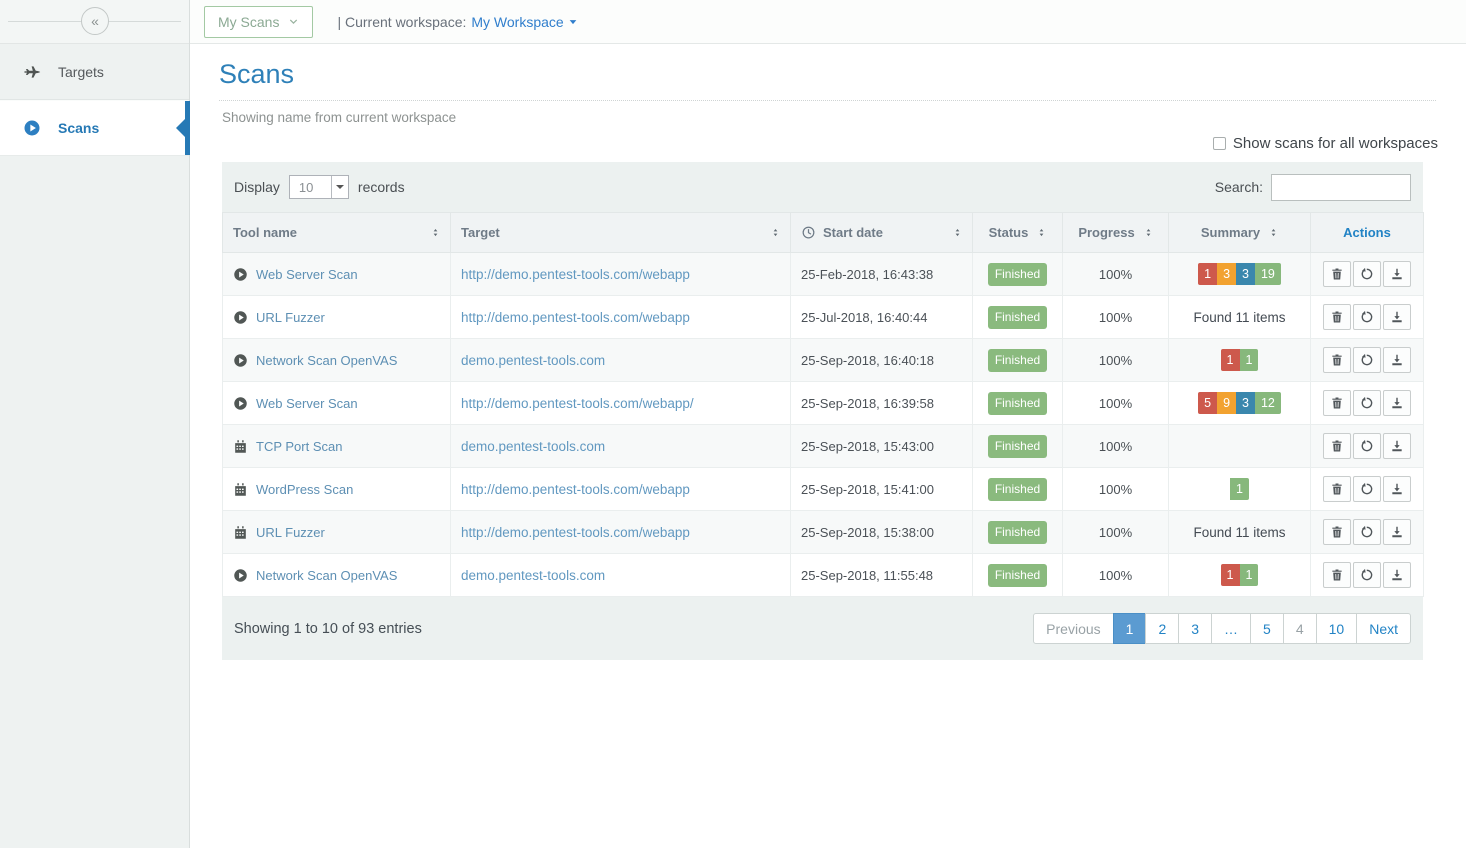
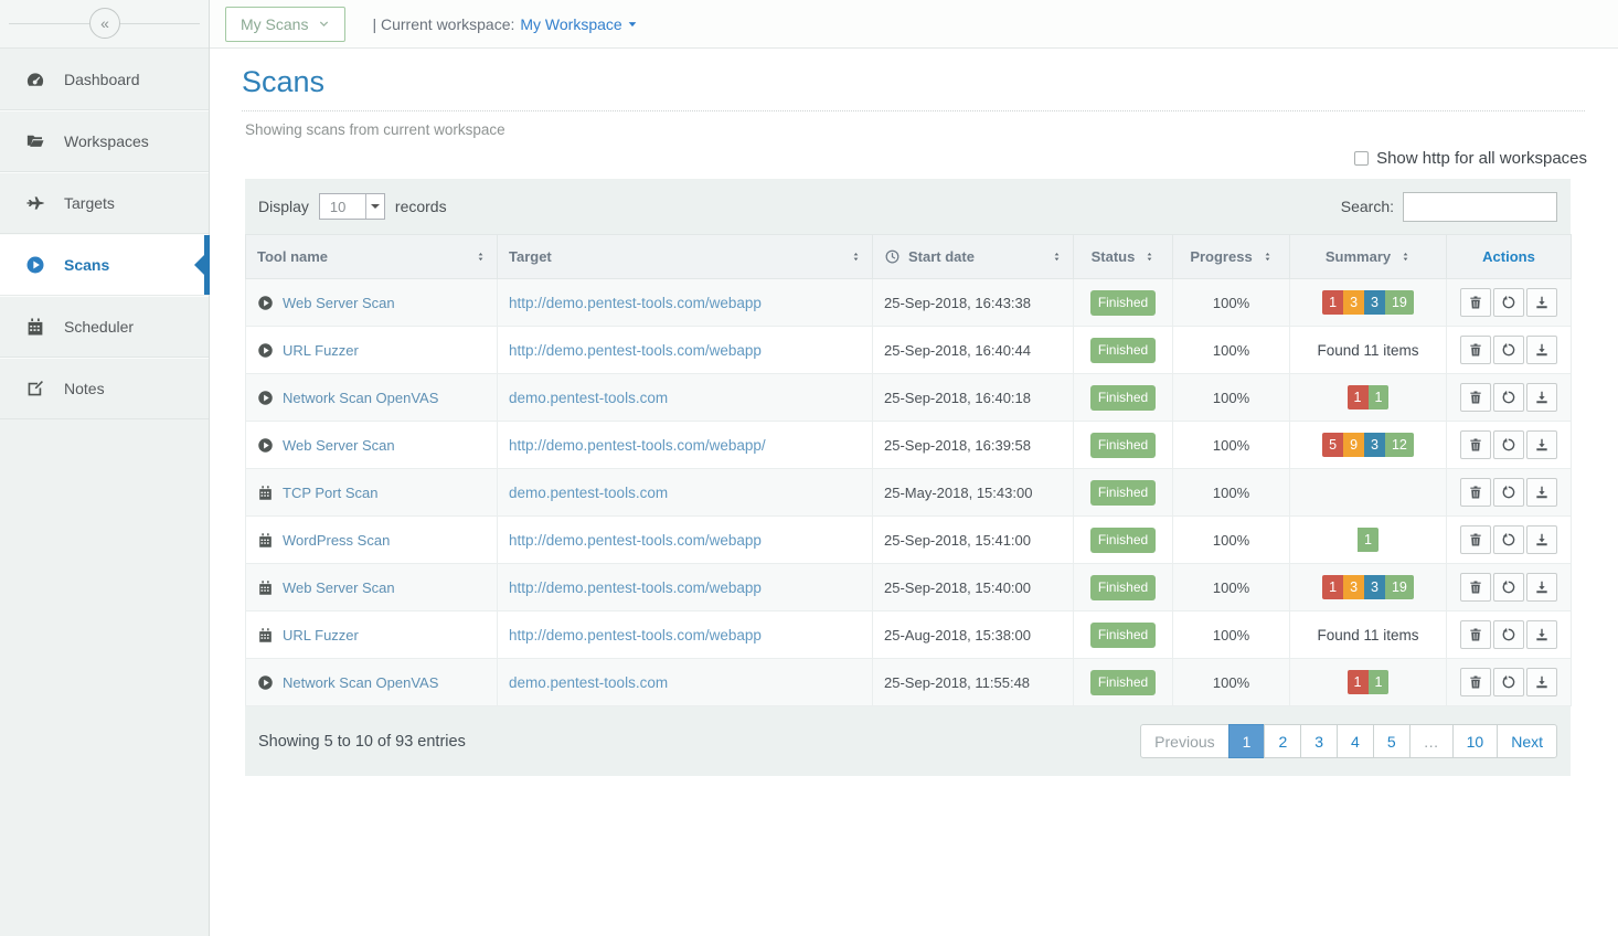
  «
+ Dashboard
+ Workspaces
  Targets
  Scans
+ Scheduler
+ Notes
  My Scans
  | Current workspace:
  My Workspace
  Scans
- Showing name from current workspace
+ Showing scans from current workspace
- Show scans for all workspaces
+ Show http for all workspaces
  Display
  10
  records
  Search:
  Tool name	Target	Start date	Status	Progress	Summary	Actions
- Web Server Scan	http://demo.pentest-tools.com/webapp	25-Feb-2018, 16:43:38	Finished	100%	1 3 3 19
+ Web Server Scan	http://demo.pentest-tools.com/webapp	25-Sep-2018, 16:43:38	Finished	100%	1 3 3 19
- URL Fuzzer	http://demo.pentest-tools.com/webapp	25-Jul-2018, 16:40:44	Finished	100%	Found 11 items
+ URL Fuzzer	http://demo.pentest-tools.com/webapp	25-Sep-2018, 16:40:44	Finished	100%	Found 11 items
  Network Scan OpenVAS	demo.pentest-tools.com	25-Sep-2018, 16:40:18	Finished	100%	1 1
  Web Server Scan	http://demo.pentest-tools.com/webapp/	25-Sep-2018, 16:39:58	Finished	100%	5 9 3 12
- TCP Port Scan	demo.pentest-tools.com	25-Sep-2018, 15:43:00	Finished	100%
+ TCP Port Scan	demo.pentest-tools.com	25-May-2018, 15:43:00	Finished	100%
  WordPress Scan	http://demo.pentest-tools.com/webapp	25-Sep-2018, 15:41:00	Finished	100%	1
+ Web Server Scan	http://demo.pentest-tools.com/webapp	25-Sep-2018, 15:40:00	Finished	100%	1 3 3 19
- URL Fuzzer	http://demo.pentest-tools.com/webapp	25-Sep-2018, 15:38:00	Finished	100%	Found 11 items
+ URL Fuzzer	http://demo.pentest-tools.com/webapp	25-Aug-2018, 15:38:00	Finished	100%	Found 11 items
  Network Scan OpenVAS	demo.pentest-tools.com	25-Sep-2018, 11:55:48	Finished	100%	1 1
- Showing 1 to 10 of 93 entries
+ Showing 5 to 10 of 93 entries
  Previous
  1
  2
  3
- …
+ 4
  5
- 4
+ …
  10
  Next
